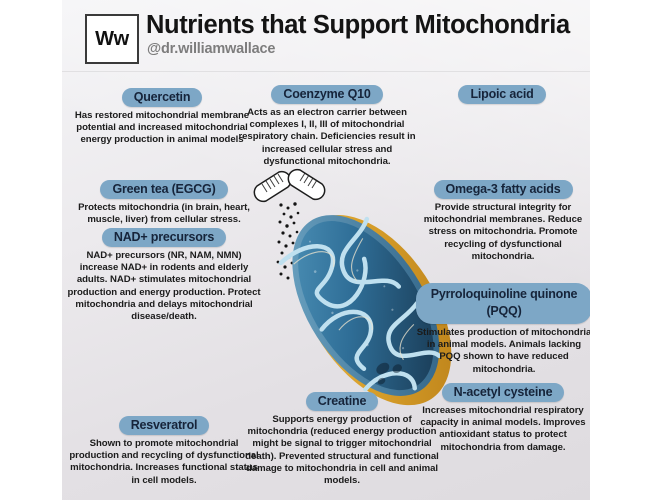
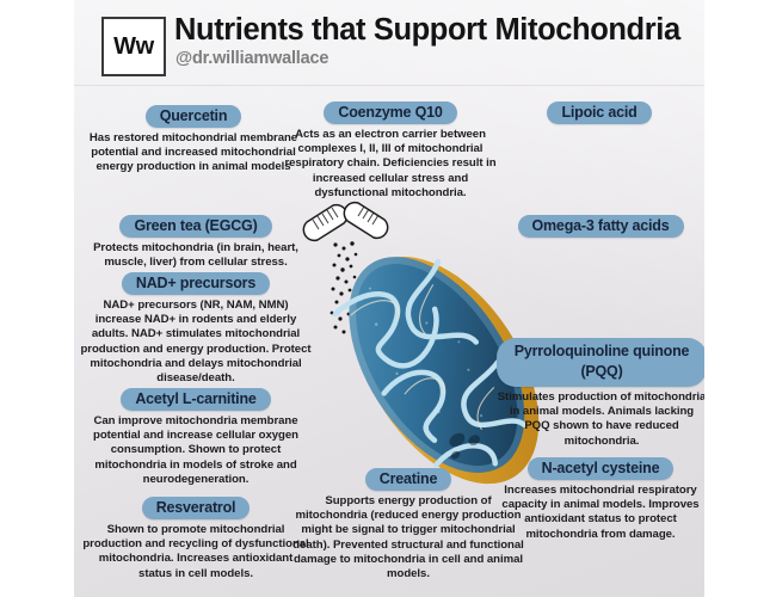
  Ww
  Nutrients that Support Mitochondria
  @dr.williamwallace
  Quercetin
  Has restored mitochondrial membrane potential and increased mitochondrial energy production in animal models
  Green tea (EGCG)
  Protects mitochondria (in brain, heart, muscle, liver) from cellular stress.
  NAD+ precursors
  NAD+ precursors (NR, NAM, NMN) increase NAD+ in rodents and elderly adults. NAD+ stimulates mitochondrial production and energy production. Protect mitochondria and delays mitochondrial disease/death.
+ Acetyl L-carnitine
+ Can improve mitochondria membrane potential and increase cellular oxygen consumption. Shown to protect mitochondria in models of stroke and neurodegeneration.
  Resveratrol
- Shown to promote mitochondrial production and recycling of dysfunctional mitochondria. Increases functional status in cell models.
+ Shown to promote mitochondrial production and recycling of dysfunctional mitochondria. Increases antioxidant status in cell models.
  Coenzyme Q10
  Acts as an electron carrier between complexes I, II, III of mitochondrial respiratory chain. Deficiencies result in increased cellular stress and dysfunctional mitochondria.
  Creatine
  Supports energy production of mitochondria (reduced energy production might be signal to trigger mitochondrial death). Prevented structural and functional damage to mitochondria in cell and animal models.
  Lipoic acid
  Omega-3 fatty acids
- Provide structural integrity for mitochondrial membranes. Reduce stress on mitochondria. Promote recycling of dysfunctional mitochondria.
  Pyrroloquinoline quinone (PQQ)
  Stimulates production of mitochondria in animal models. Animals lacking PQQ shown to have reduced mitochondria.
  N-acetyl cysteine
  Increases mitochondrial respiratory capacity in animal models. Improves antioxidant status to protect mitochondria from damage.
